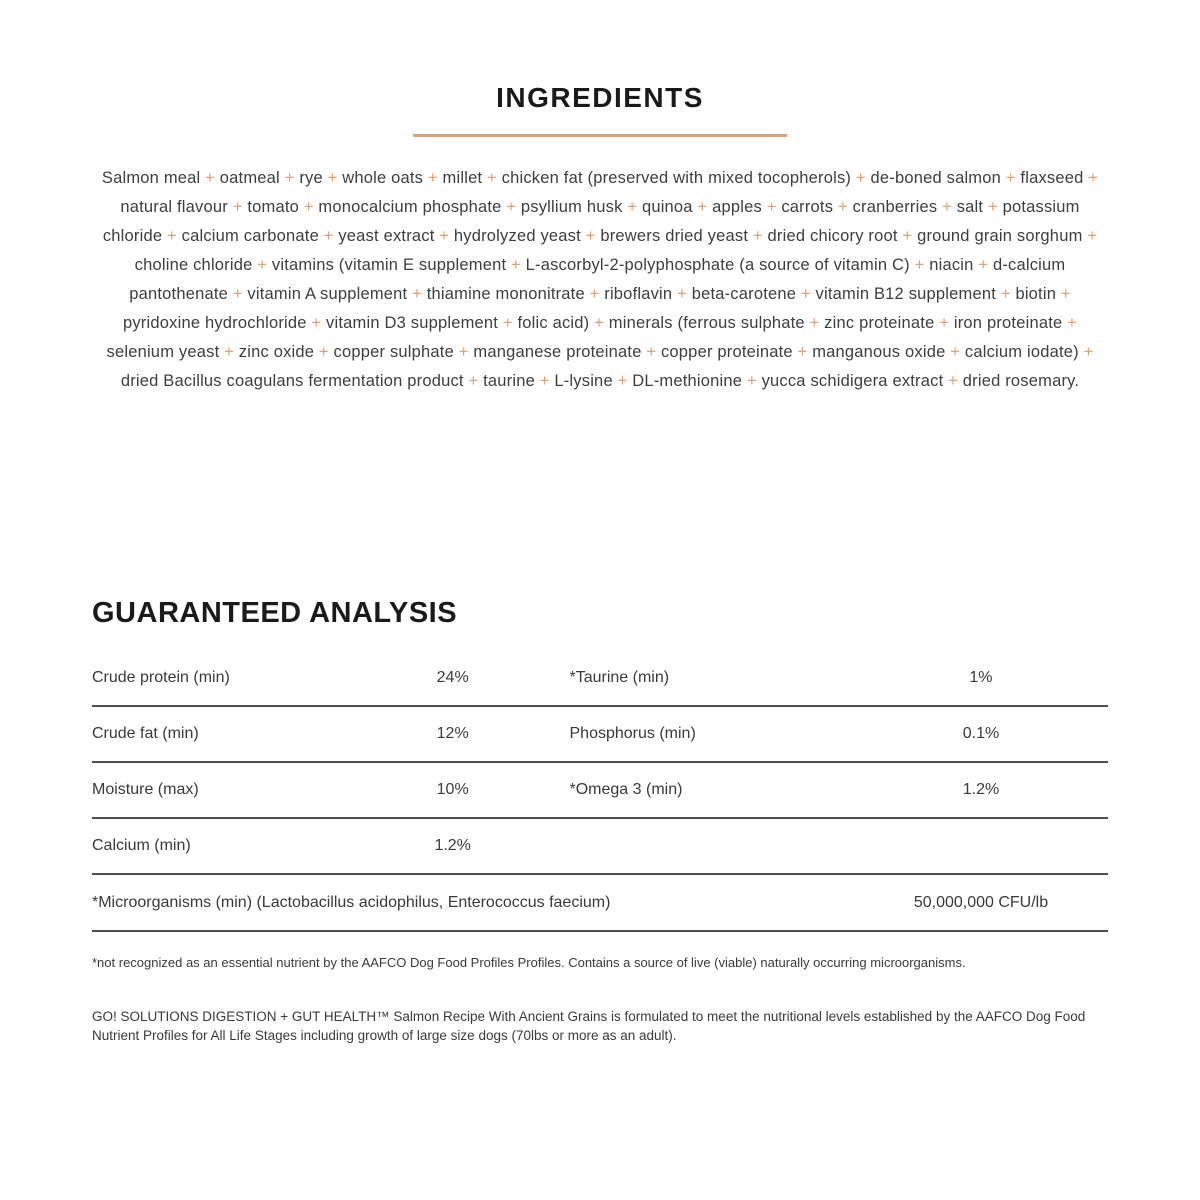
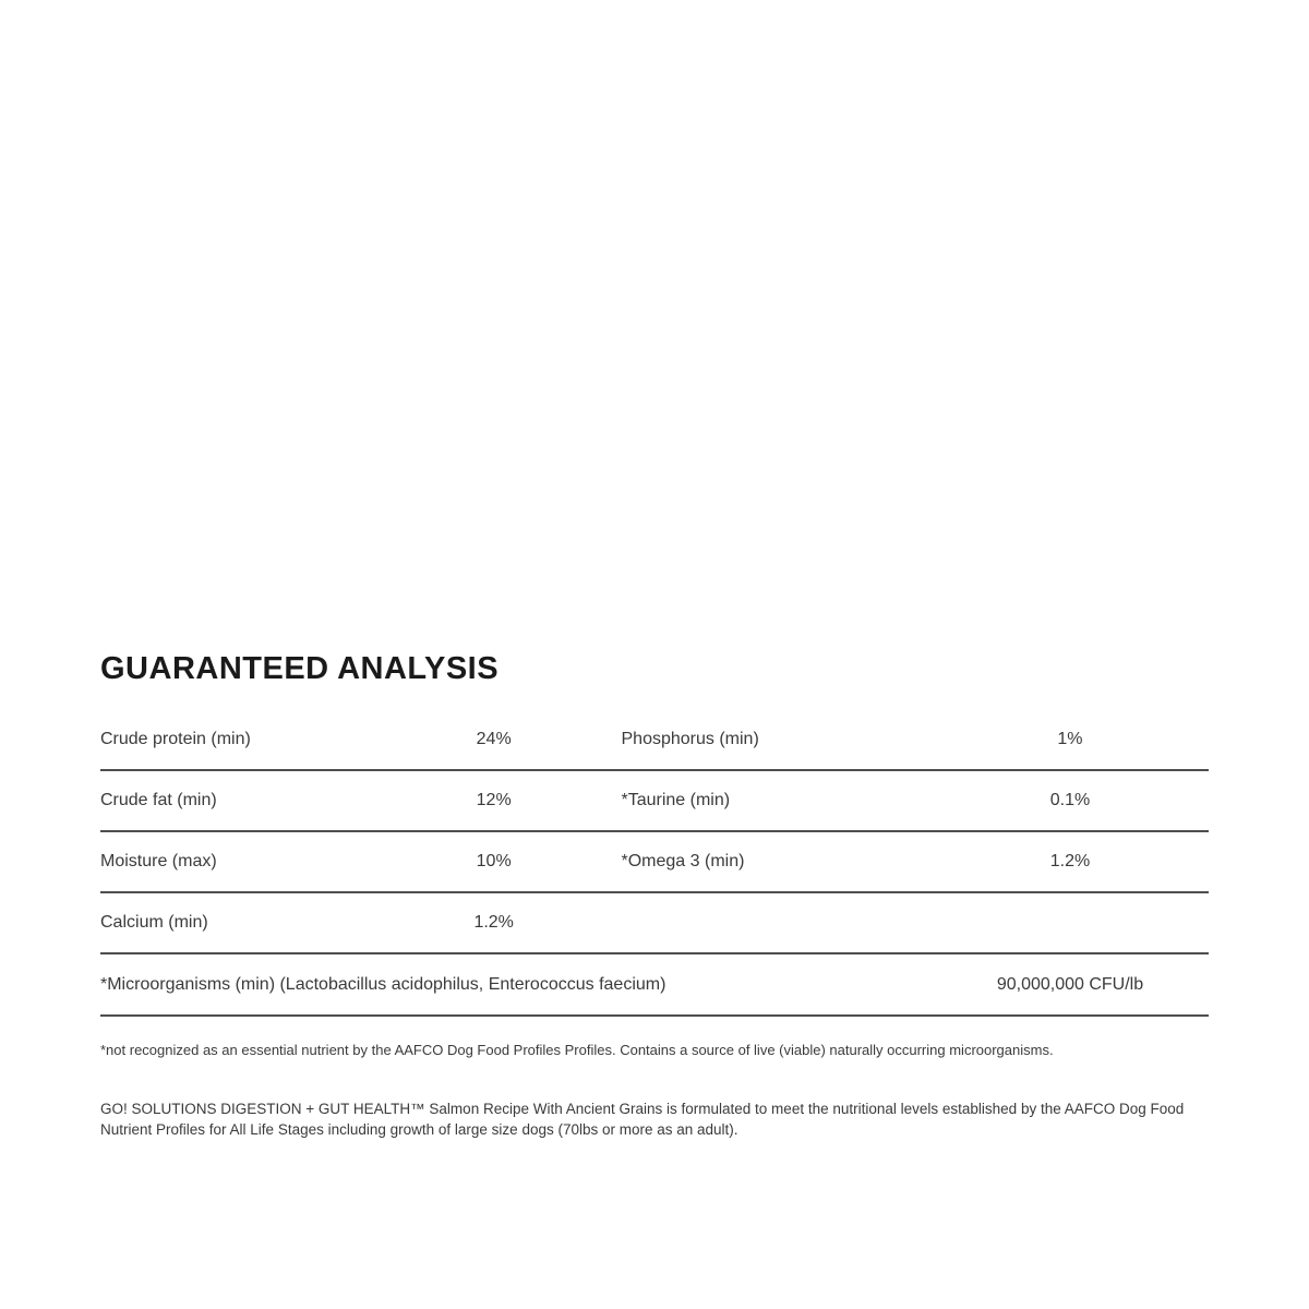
- INGREDIENTS
- Salmon meal + oatmeal + rye + whole oats + millet + chicken fat (preserved with mixed tocopherols) + de-boned salmon + flaxseed + natural flavour + tomato + monocalcium phosphate + psyllium husk + quinoa + apples + carrots + cranberries + salt + potassium chloride + calcium carbonate + yeast extract + hydrolyzed yeast + brewers dried yeast + dried chicory root + ground grain sorghum + choline chloride + vitamins (vitamin E supplement + L-ascorbyl-2-polyphosphate (a source of vitamin C) + niacin + d-calcium pantothenate + vitamin A supplement + thiamine mononitrate + riboflavin + beta-carotene + vitamin B12 supplement + biotin + pyridoxine hydrochloride + vitamin D3 supplement + folic acid) + minerals (ferrous sulphate + zinc proteinate + iron proteinate + selenium yeast + zinc oxide + copper sulphate + manganese proteinate + copper proteinate + manganous oxide + calcium iodate) + dried Bacillus coagulans fermentation product + taurine + L-lysine + DL-methionine + yucca schidigera extract + dried rosemary.
  GUARANTEED ANALYSIS
  Crude protein (min)
  24%
- *Taurine (min)
+ Phosphorus (min)
  1%
  Crude fat (min)
  12%
- Phosphorus (min)
+ *Taurine (min)
  0.1%
  Moisture (max)
  10%
  *Omega 3 (min)
  1.2%
  Calcium (min)
  1.2%
  *Microorganisms (min) (Lactobacillus acidophilus, Enterococcus faecium)
- 50,000,000 CFU/lb
+ 90,000,000 CFU/lb
  *not recognized as an essential nutrient by the AAFCO Dog Food Profiles Profiles. Contains a source of live (viable) naturally occurring microorganisms.
  GO! SOLUTIONS DIGESTION + GUT HEALTH™ Salmon Recipe With Ancient Grains is formulated to meet the nutritional levels established by the AAFCO Dog Food Nutrient Profiles for All Life Stages including growth of large size dogs (70lbs or more as an adult).
